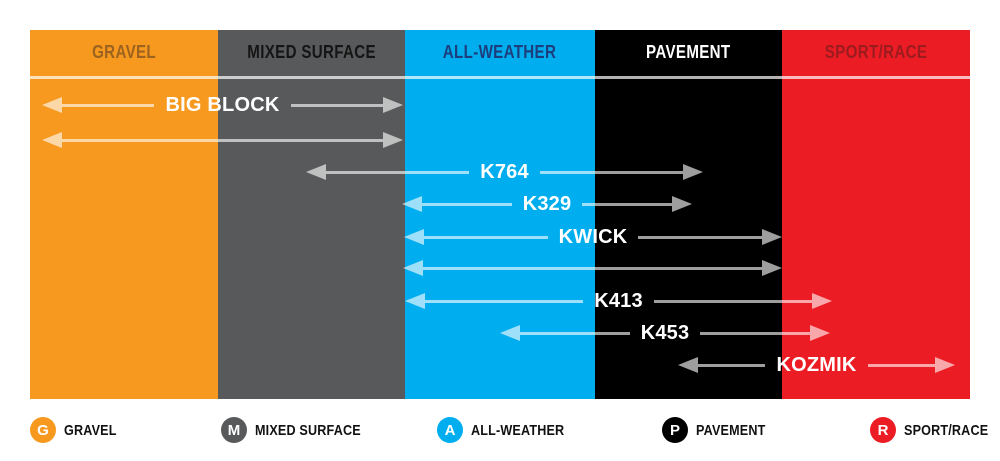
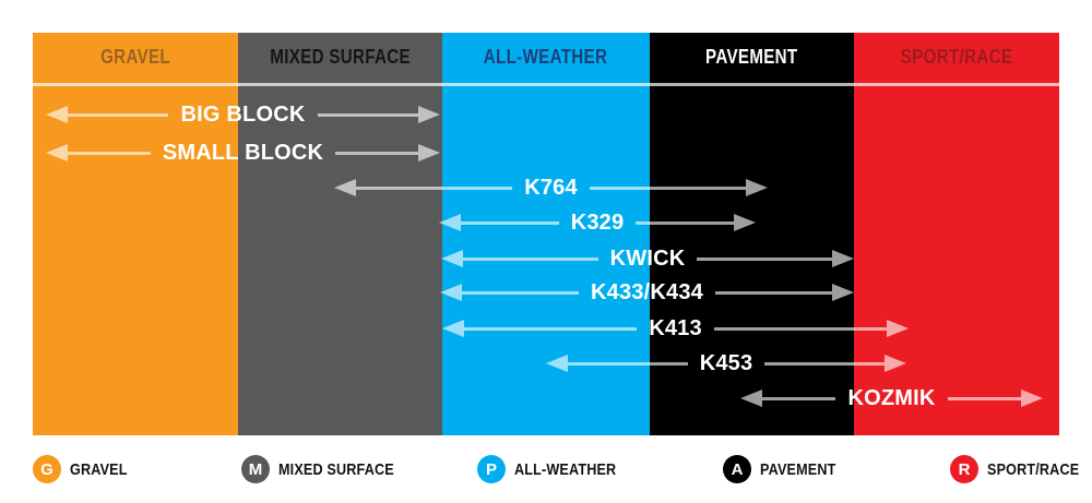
  GRAVEL
  MIXED SURFACE
  ALL-WEATHER
  PAVEMENT
  SPORT/RACE
  BIG BLOCK
+ SMALL BLOCK
  K764
  K329
  KWICK
+ K433/K434
  K413
  K453
  KOZMIK
  G
  GRAVEL
  M
  MIXED SURFACE
- A
+ P
  ALL-WEATHER
- P
+ A
  PAVEMENT
  R
  SPORT/RACE
